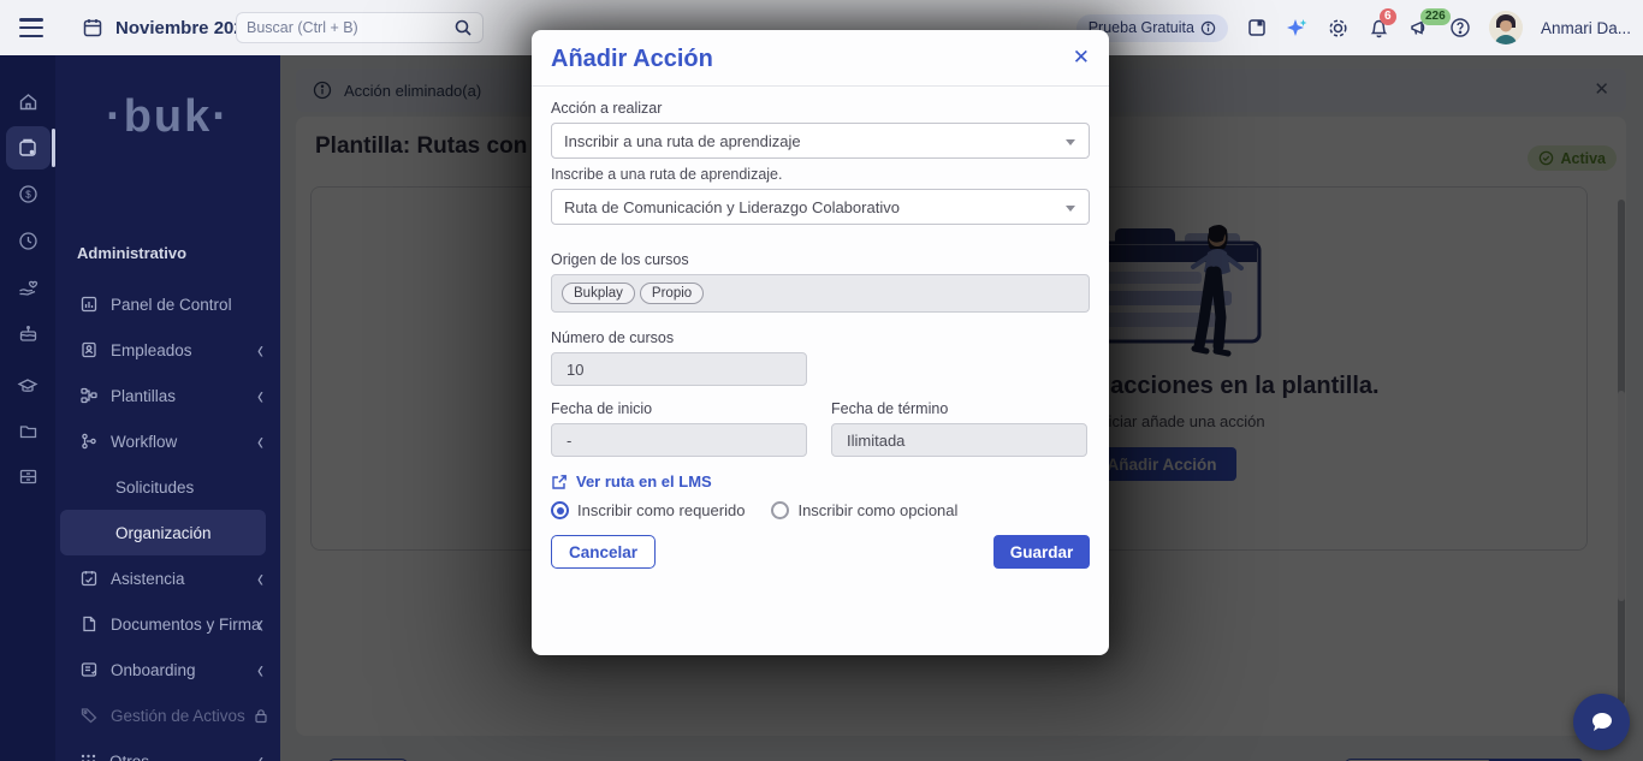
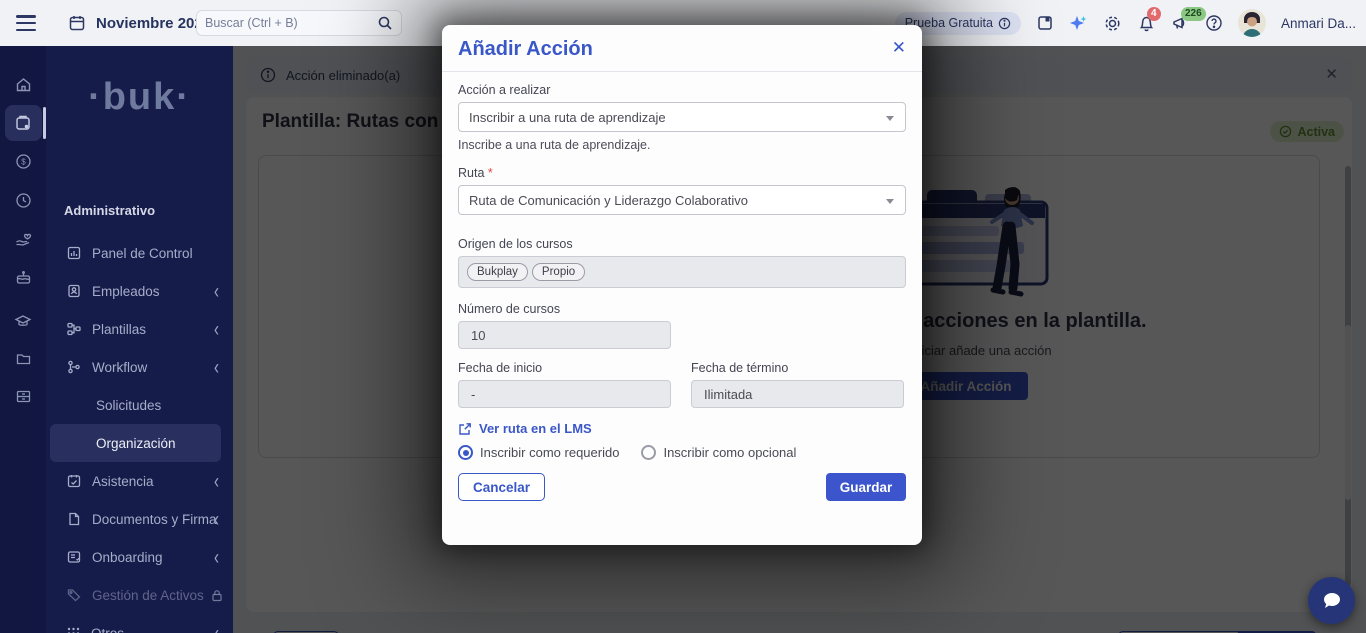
  Noviembre 20
  Buscar (Ctrl + B)
  Prueba Gratuita
- 6
+ 4
  226
  Anmari Da...
  $
  ·buk·
  Administrativo
  Panel de Control
  Empleados
  ‹
  Plantillas
  ‹
  Workflow
  ‹
  Solicitudes
  Organización
  Asistencia
  ‹
  Documentos y Firma
  ‹
  Onboarding
  ‹
  Gestión de Activos
  Acción eliminado(a)
  ✕
  Plantilla: Rutas con
  Activa
  iciar añade una acción
  Añadir Acción
  Añadir Acción
  ✕
  Acción a realizar
  Inscribir a una ruta de aprendizaje
  Inscribe a una ruta de aprendizaje.
+ Ruta *
  Ruta de Comunicación y Liderazgo Colaborativo
  Origen de los cursos
  Bukplay
  Propio
  Número de cursos
  10
  Fecha de inicio
  -
  Fecha de término
  Ilimitada
  Ver ruta en el LMS
  Inscribir como requerido
  Inscribir como opcional
  Cancelar
  Guardar
